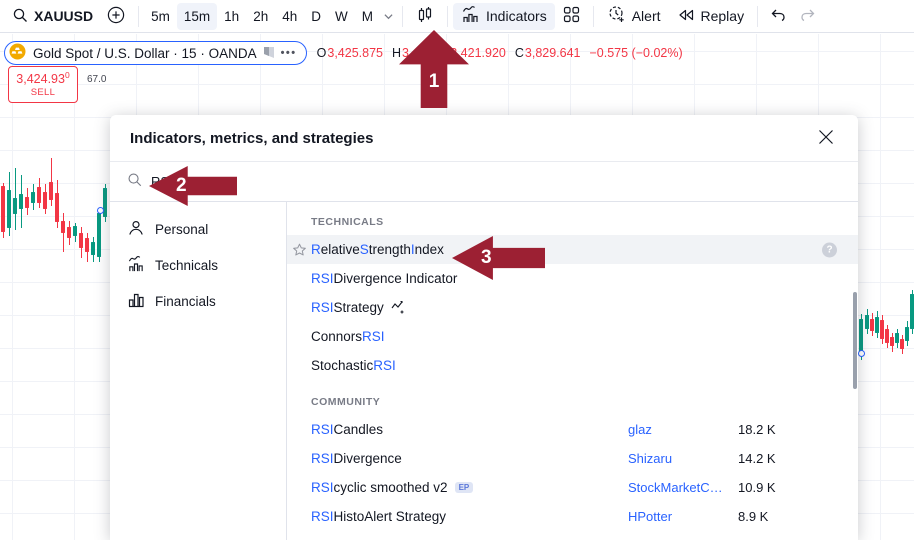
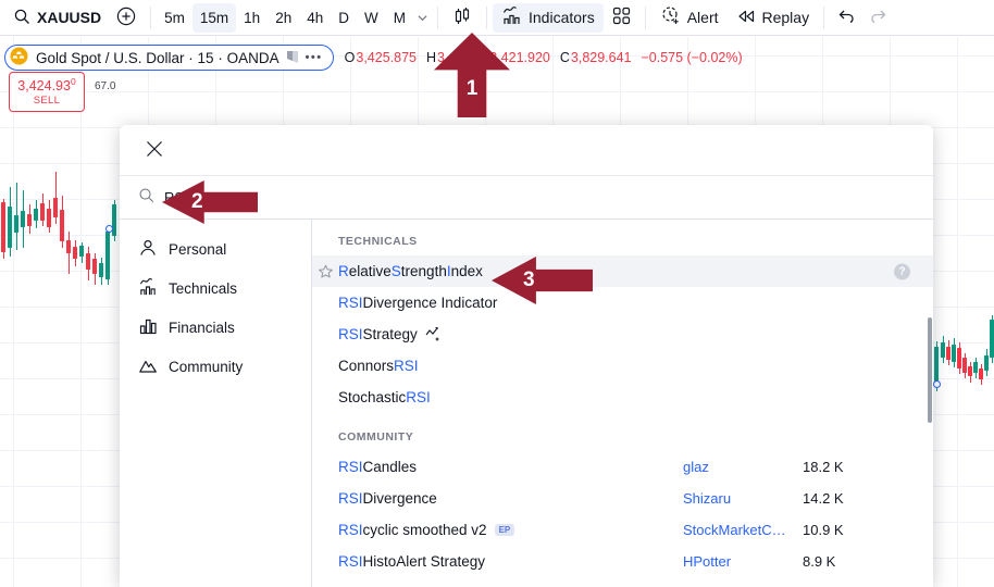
  XAUUSD
  5m
  15m
  1h
  2h
  4h
  D
  W
  M
  Indicators
  Alert
  Replay
  Gold Spot / U.S. Dollar · 15 · OANDA
  •••
  O
  3,425.875
  H
  ,421.920
  C
  3,829.641
  −0.575 (−0.02%)
  3,424.930
  SELL
  67.0
- Indicators, metrics, and strategies
  Personal
  Technicals
  Financials
+ Community
  TECHNICALS
  R
  elative
  S
  trength
  I
  ndex
  ?
  RSI
  Divergence Indicator
  RSI
  Strategy
  Connors
  RSI
  Stochastic
  RSI
  COMMUNITY
  RSI
  Candles
  glaz
  18.2 K
  RSI
  Divergence
  Shizaru
  14.2 K
  RSI
  cyclic smoothed v2
  EP
  StockMarketC…
  10.9 K
  RSI
  HistoAlert Strategy
  HPotter
  8.9 K
  1
  2
  3
